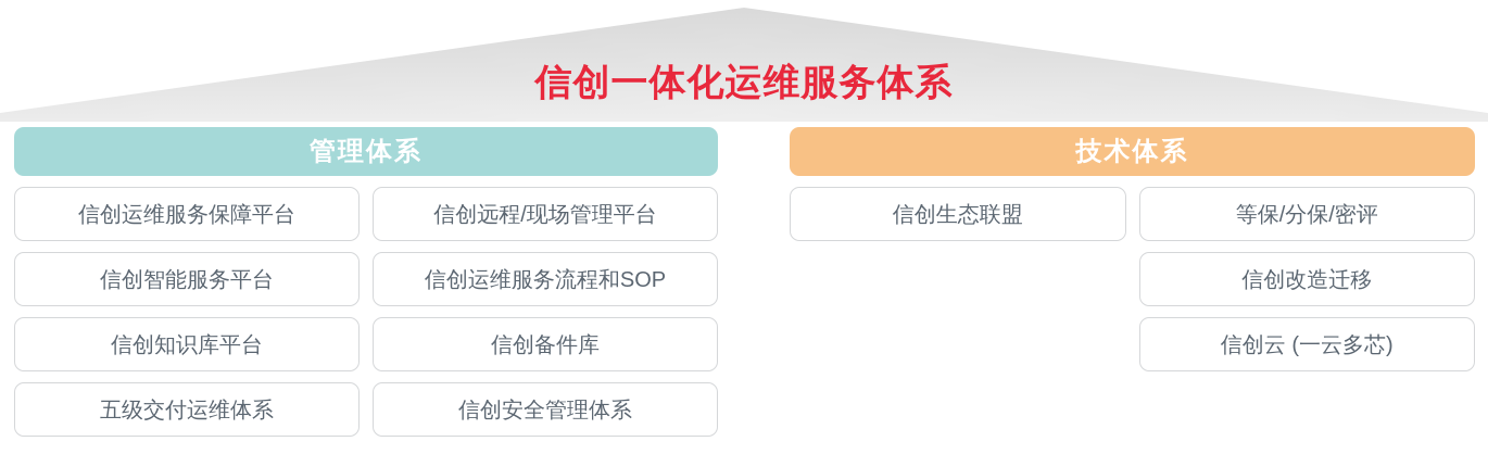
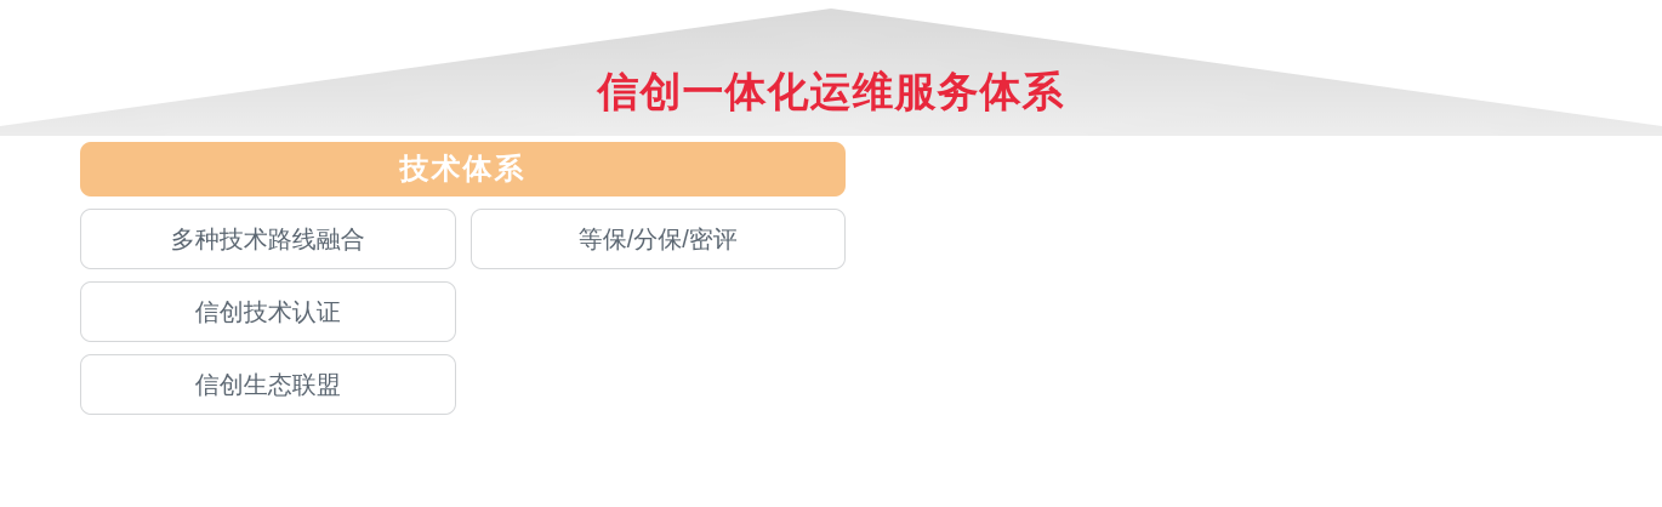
  信创一体化运维服务体系
- 管理体系
- 信创运维服务保障平台
- 信创智能服务平台
- 信创知识库平台
- 五级交付运维体系
- 信创远程/现场管理平台
- 信创运维服务流程和SOP
- 信创备件库
- 信创安全管理体系
  技术体系
+ 多种技术路线融合
+ 信创技术认证
  信创生态联盟
  等保/分保/密评
- 信创改造迁移
- 信创云 (一云多芯)
